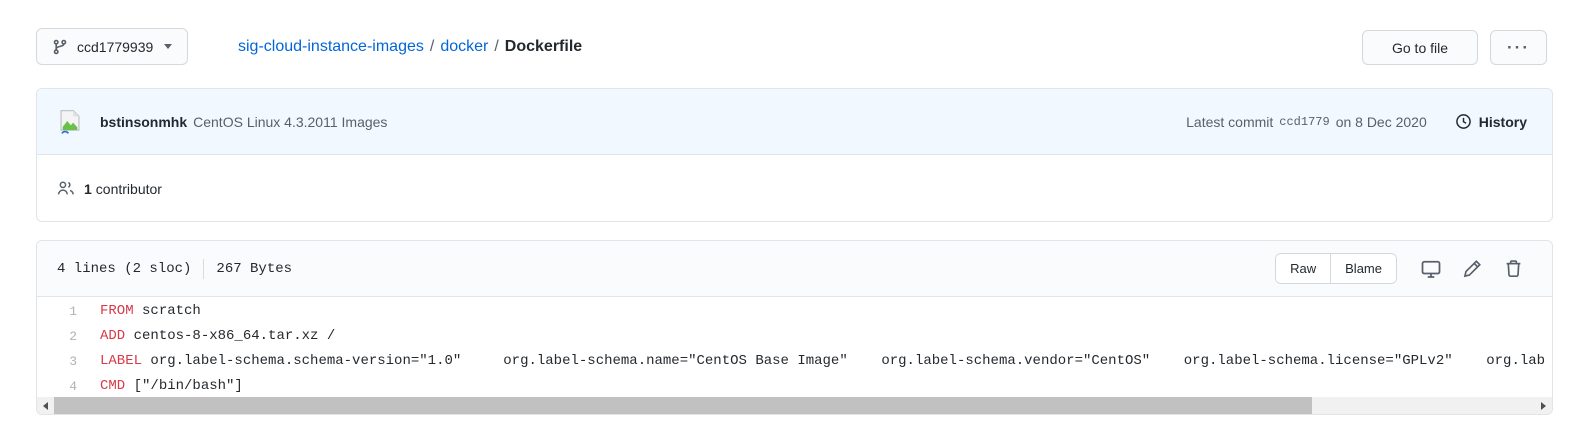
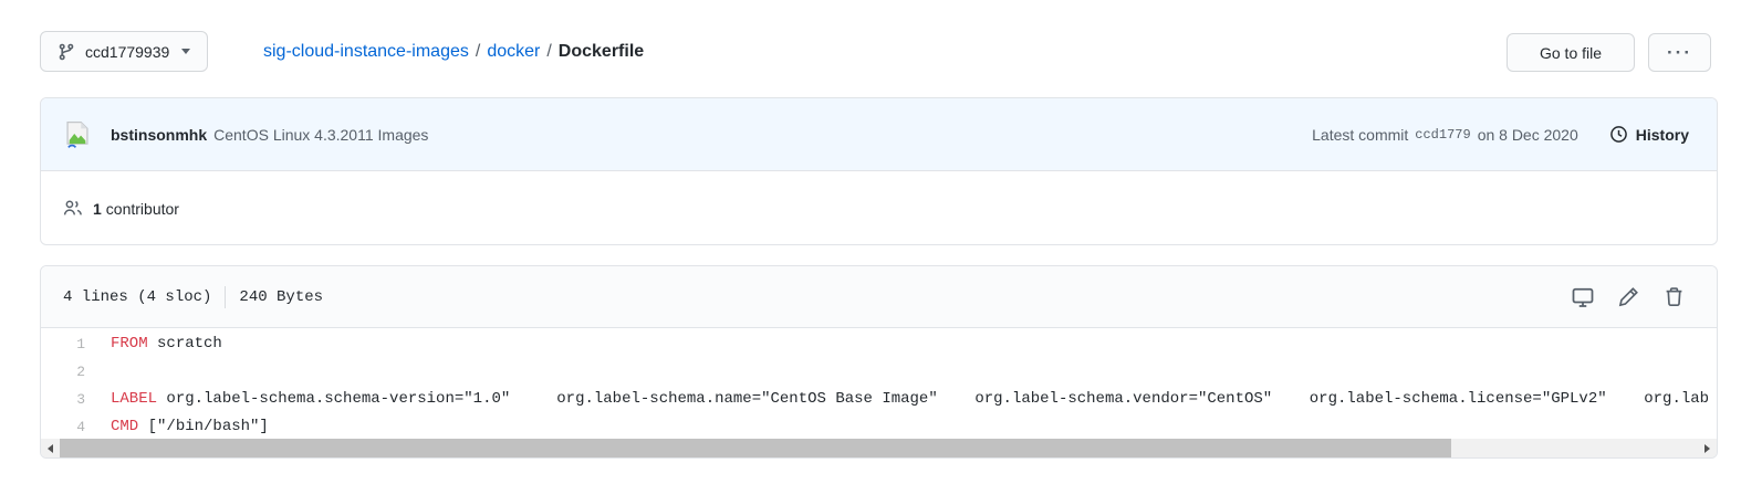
  ccd1779939
  sig-cloud-instance-images
  /
  docker
  /
  Dockerfile
  Go to file
  ···
  bstinsonmhk
  CentOS Linux 4.3.2011 Images
  Latest commit
  ccd1779
  on 8 Dec 2020
  History
  1
  contributor
- 4 lines (2 sloc)
+ 4 lines (4 sloc)
- 267 Bytes
+ 240 Bytes
- Raw
- Blame
  1
  FROM scratch
  2
- ADD centos-8-x86_64.tar.xz /
  3
  LABEL org.label-schema.schema-version="1.0" org.label-schema.name="CentOS Base Image" org.label-schema.vendor="CentOS" org.label-schema.license="GPLv2" org.lab
  4
  CMD ["/bin/bash"]
